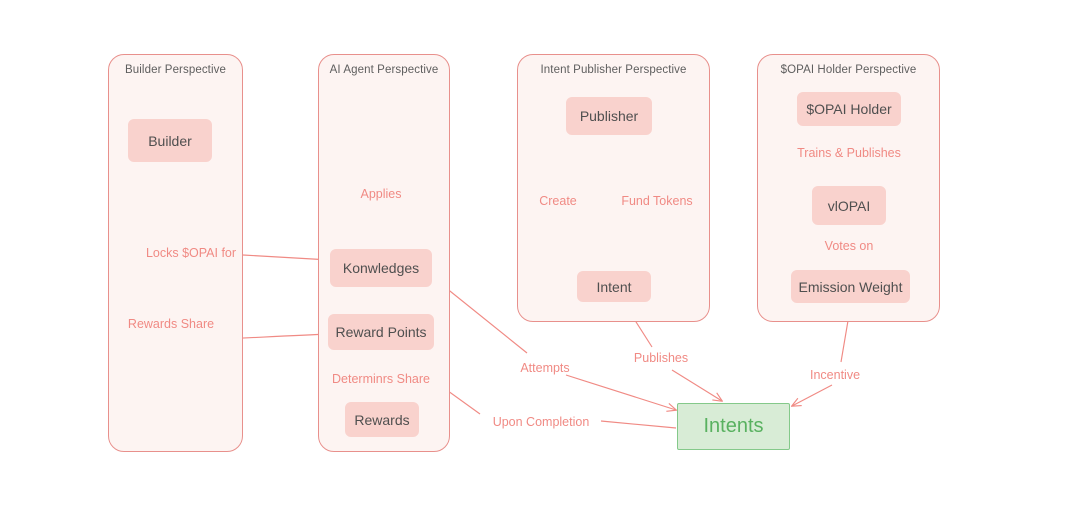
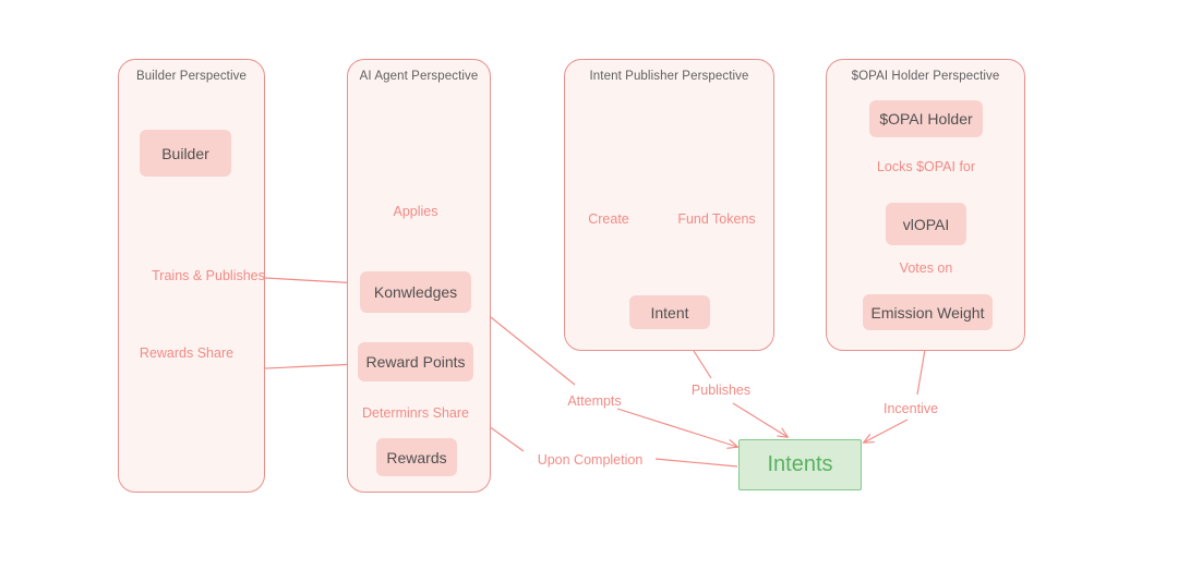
  Builder Perspective
  Builder
  AI Agent Perspective
  Konwledges
  Reward Points
  Rewards
  Intent Publisher Perspective
- Publisher
  Intent
  $OPAI Holder Perspective
  $OPAI Holder
  vlOPAI
  Emission Weight
  Intents
- Locks $OPAI for
+ Trains & Publishes
  Rewards Share
  Applies
  Determinrs Share
  Create
  Fund Tokens
- Trains & Publishes
+ Locks $OPAI for
  Votes on
  Attempts
  Publishes
  Incentive
  Upon Completion
